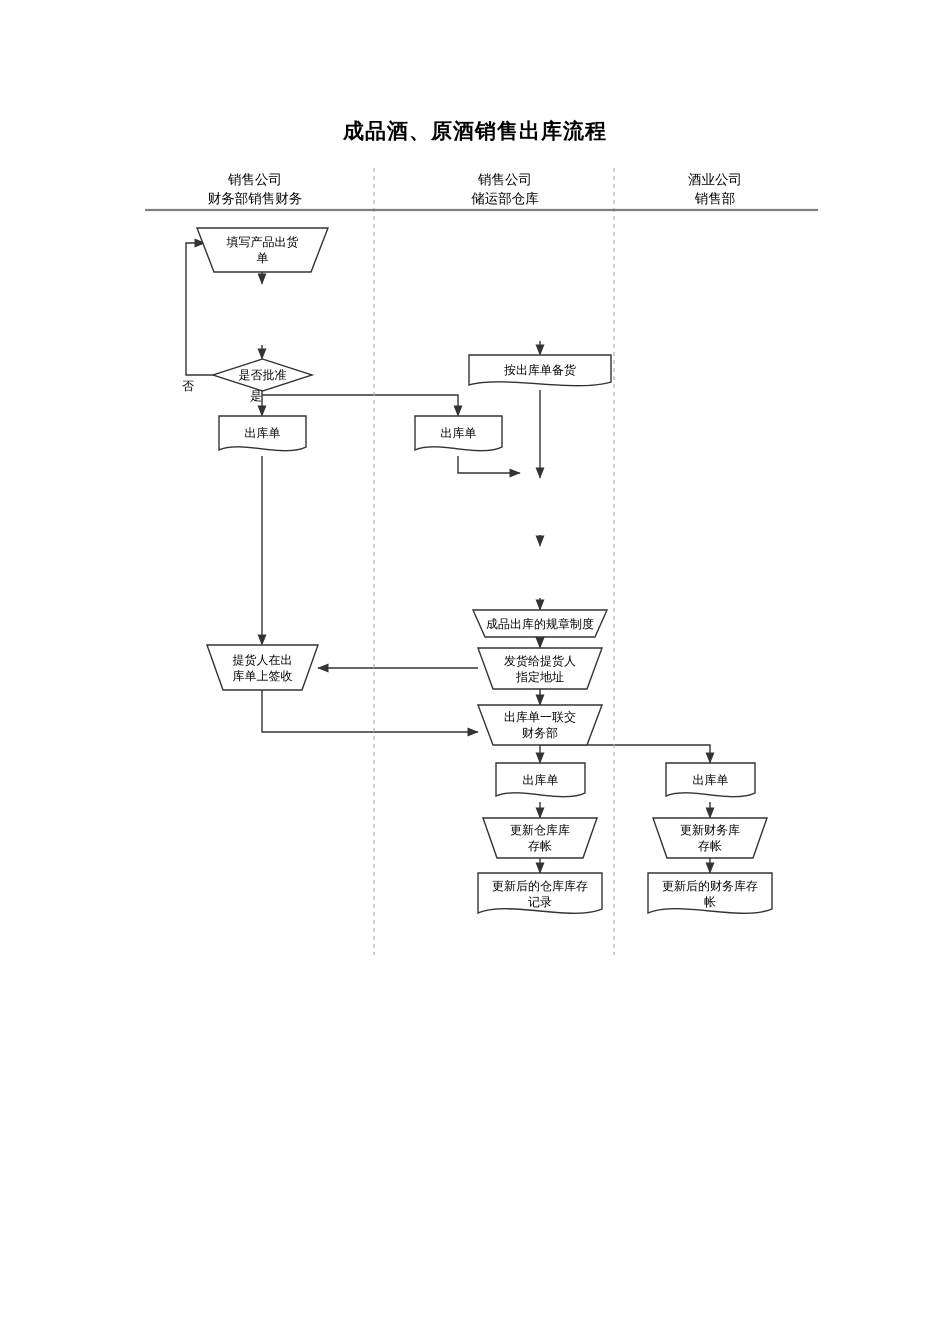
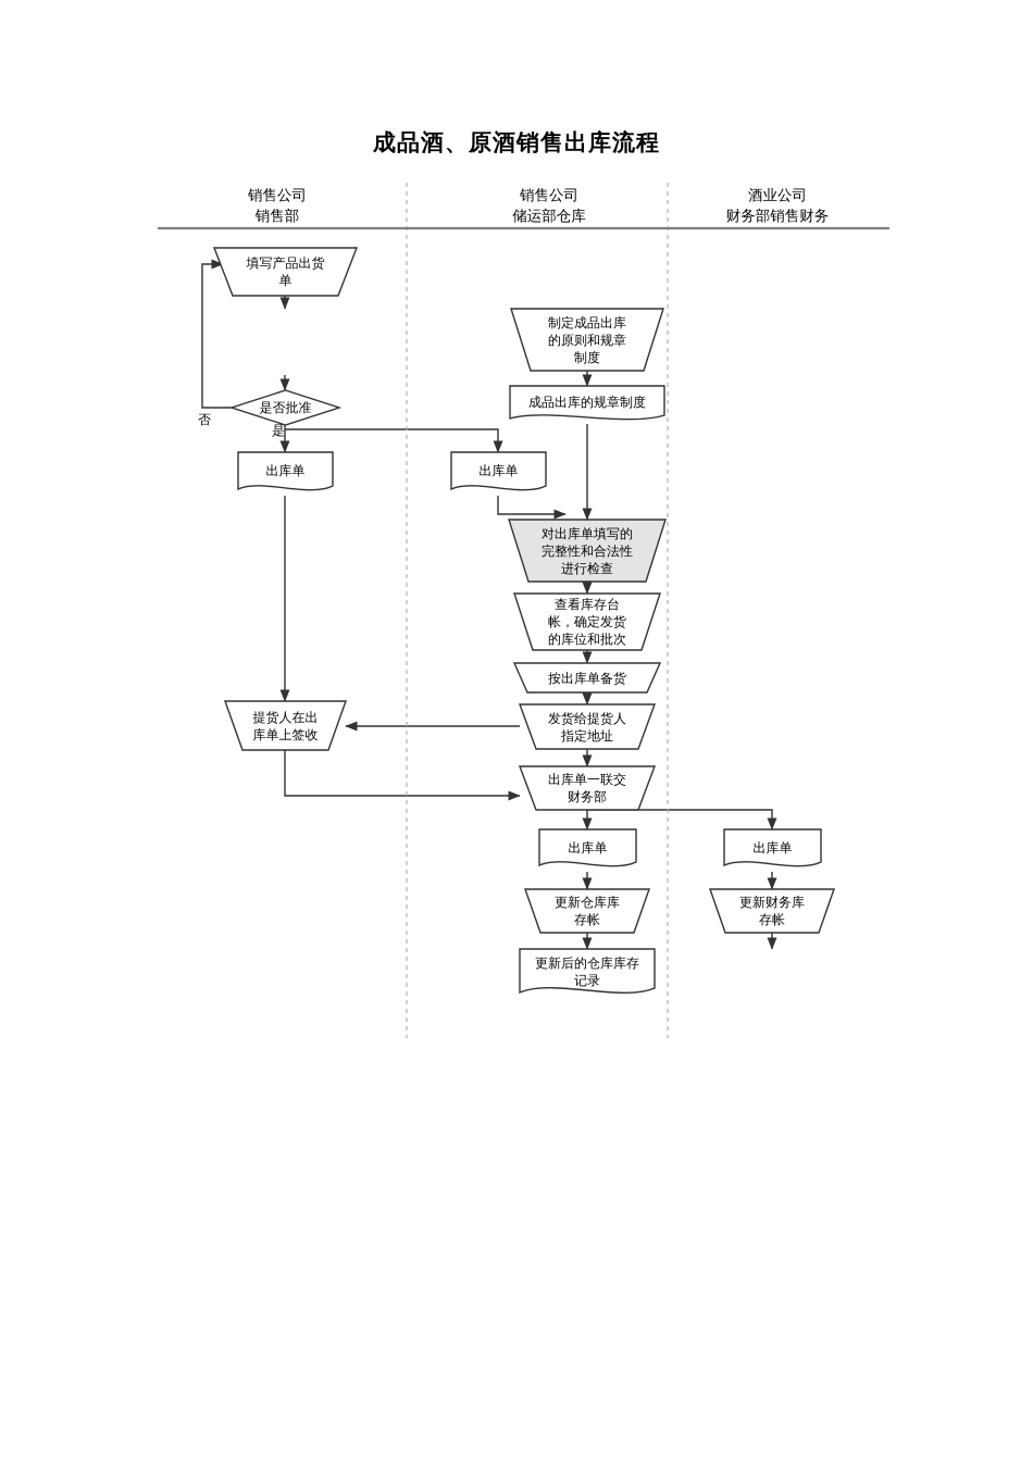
  成品酒、原酒销售出库流程
  销售公司
- 财务部销售财务
+ 销售部
  销售公司
  储运部仓库
  酒业公司
- 销售部
+ 财务部销售财务
  否
  是
  填写产品出货
  单
  是否批准
  出库单
  提货人在出
  库单上签收
+ 制定成品出库
+ 的原则和规章
+ 制度
- 按出库单备货
+ 成品出库的规章制度
  出库单
+ 对出库单填写的
+ 完整性和合法性
+ 进行检查
+ 查看库存台
+ 帐，确定发货
+ 的库位和批次
- 成品出库的规章制度
+ 按出库单备货
  发货给提货人
  指定地址
  出库单一联交
  财务部
  出库单
  更新仓库库
  存帐
  更新后的仓库库存
  记录
  出库单
  更新财务库
  存帐
- 更新后的财务库存
- 帐
